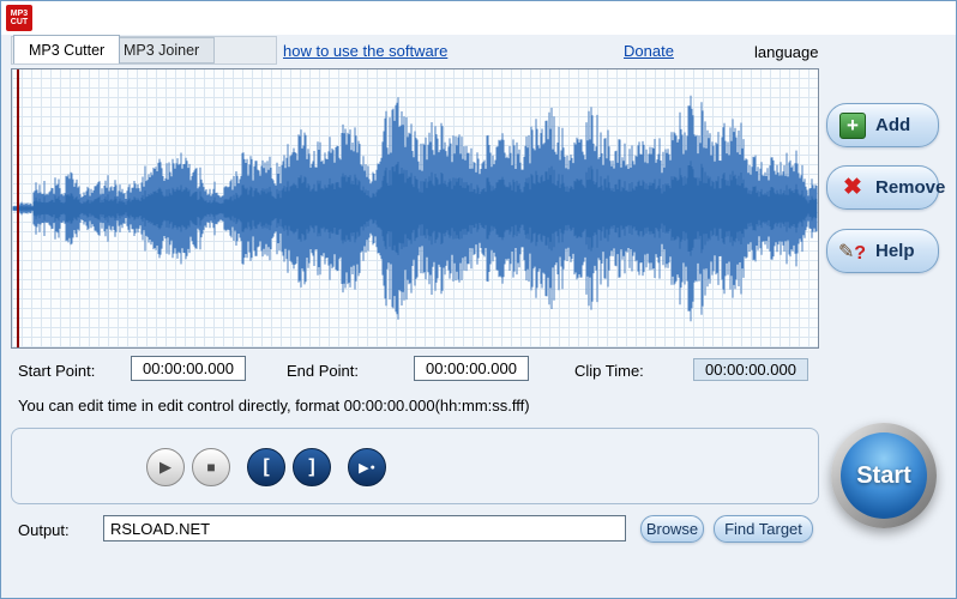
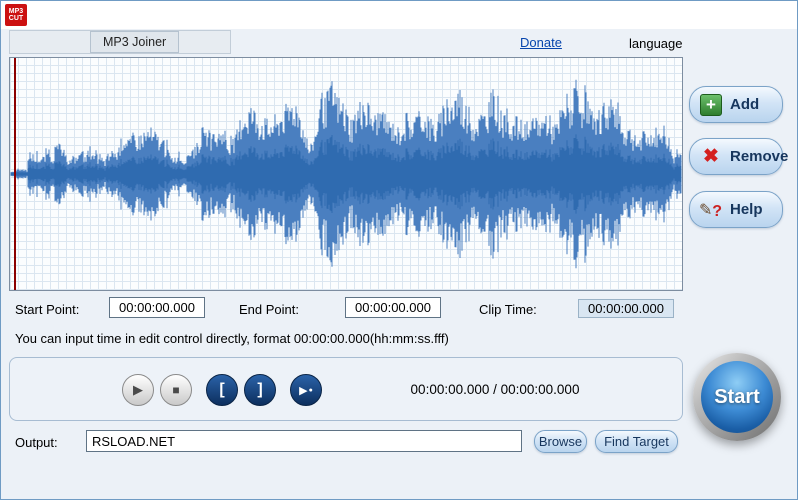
- MP3 Cutter
  MP3 Joiner
- how to use the software
  Donate
  language
  +
  Add
  ✖
  Remove
  ✎
  ?
  Help
  Start Point:
  00:00:00.000
  End Point:
  00:00:00.000
  Clip Time:
  00:00:00.000
- You can edit time in edit control directly, format 00:00:00.000(hh:mm:ss.fff)
+ You can input time in edit control directly, format 00:00:00.000(hh:mm:ss.fff)
  ▶
  ■
  [
  ]
  ▶
+ 00:00:00.000 / 00:00:00.000
  Start
  Output:
  RSLOAD.NET
  Browse
  Find Target
